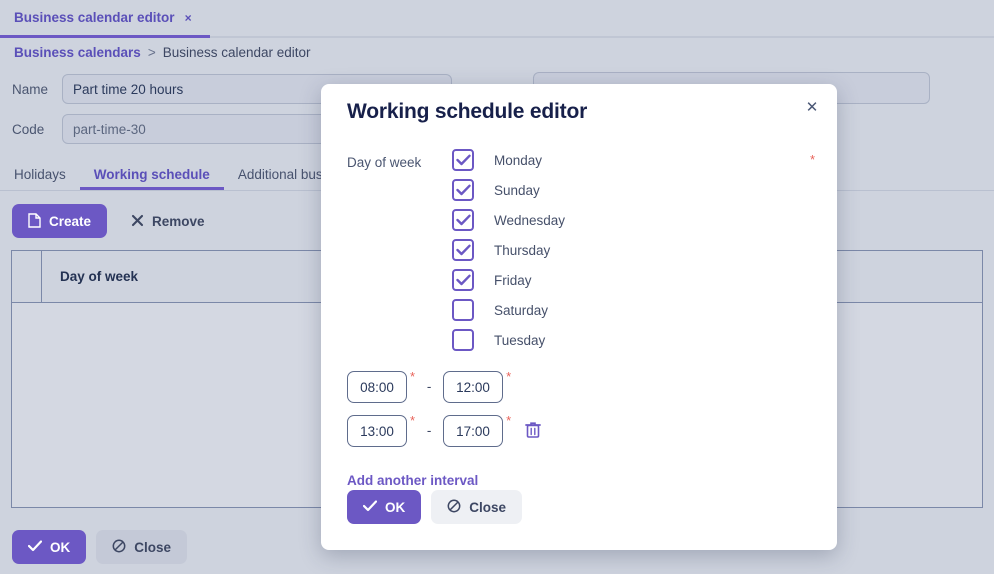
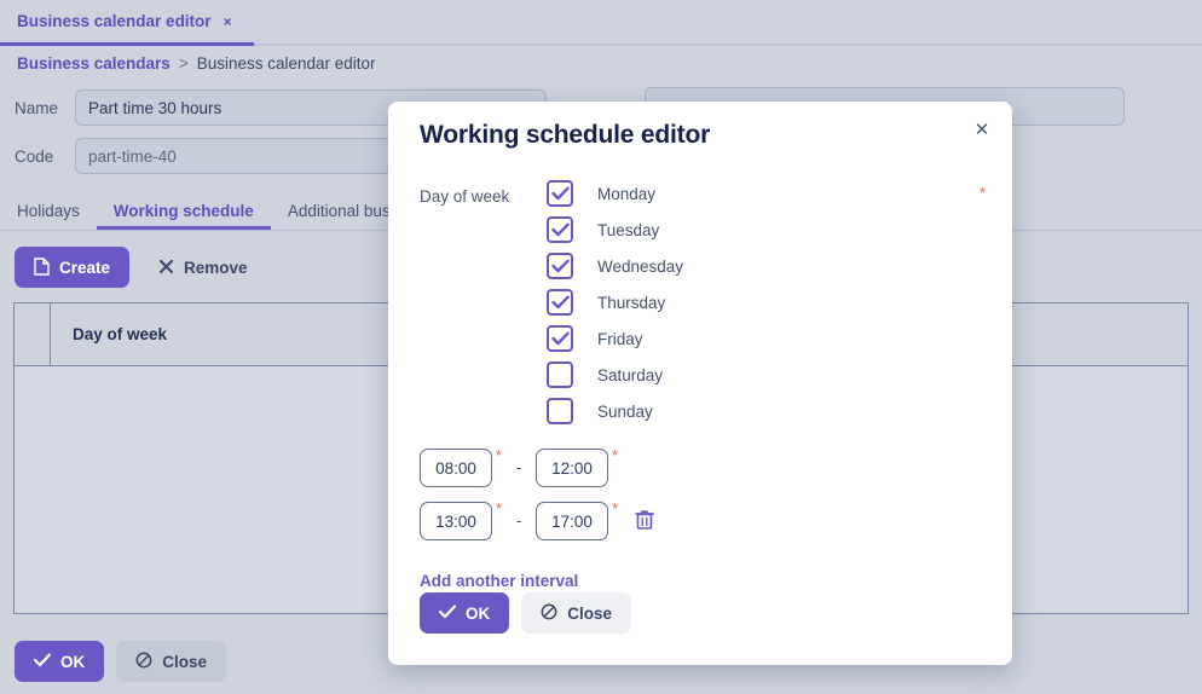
  Business calendar editor
  ×
  Business calendars
  >
  Business calendar editor
  Name
- Part time 20 hours
+ Part time 30 hours
  Code
- part-time-30
+ part-time-40
  Holidays
  Working schedule
  Additional bus
  Create
  Remove
  Day of week
  OK
  Close
  ✕
  Working schedule editor
  Day of week
  Monday
- Sunday
+ Tuesday
  Wednesday
  Thursday
  Friday
  Saturday
- Tuesday
+ Sunday
  *
  08:00
  *
  -
  12:00
  *
  13:00
  *
  -
  17:00
  *
  Add another interval
  OK
  Close
